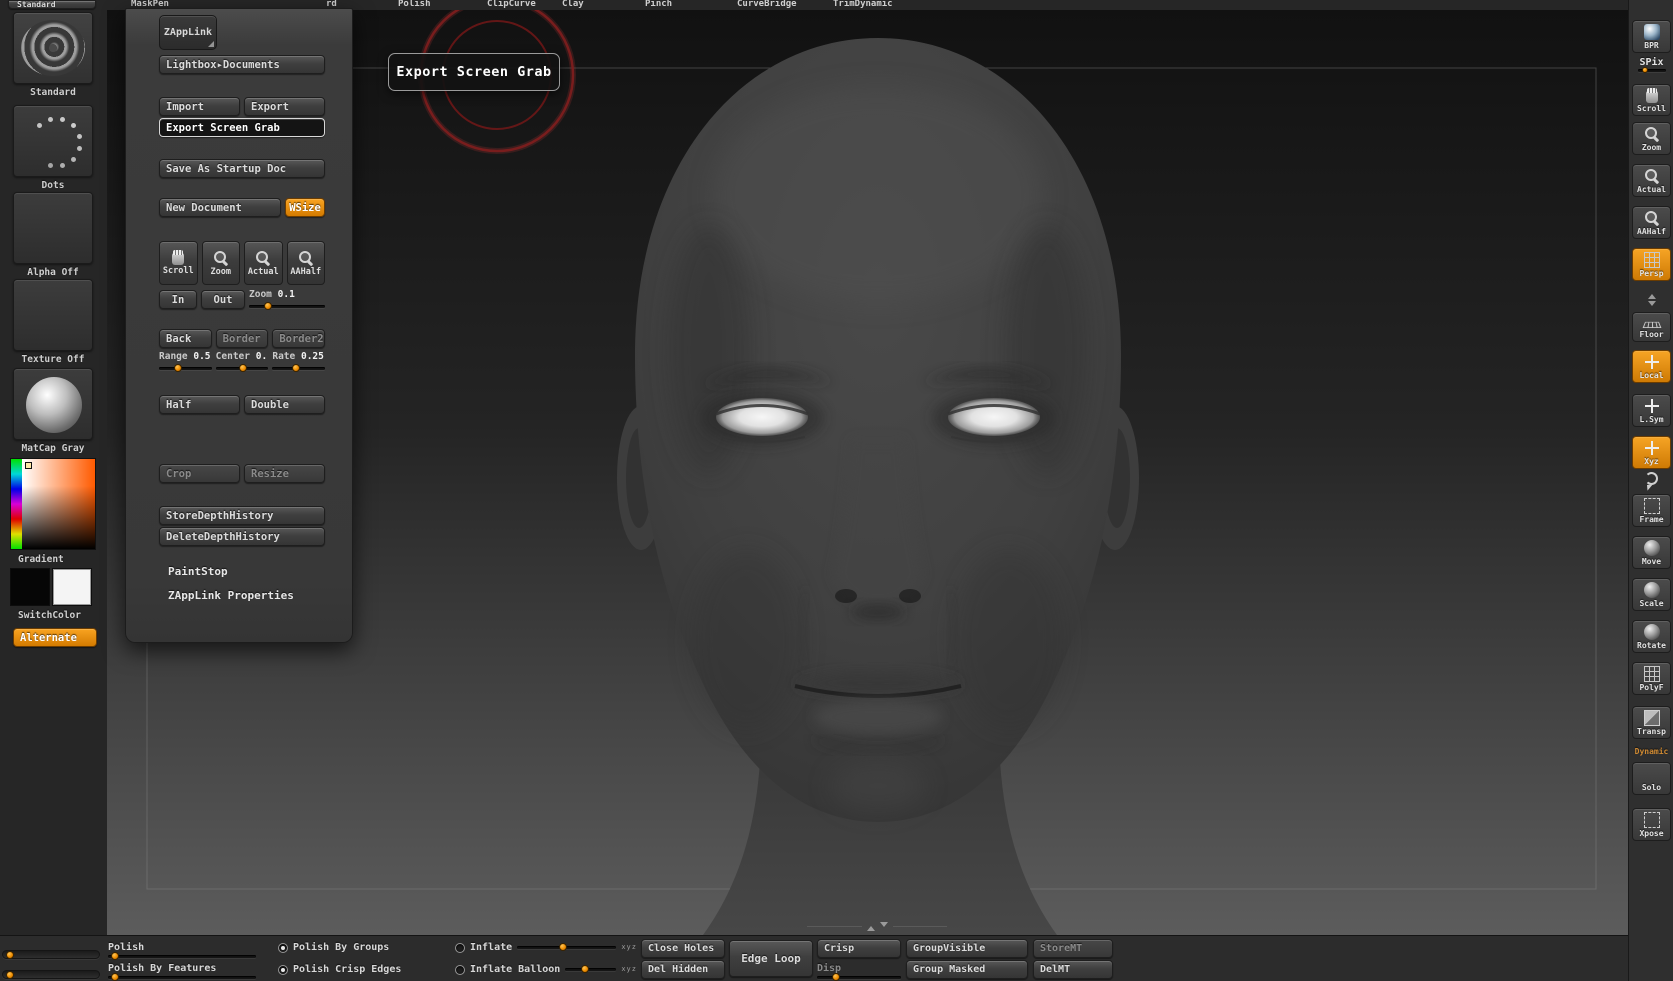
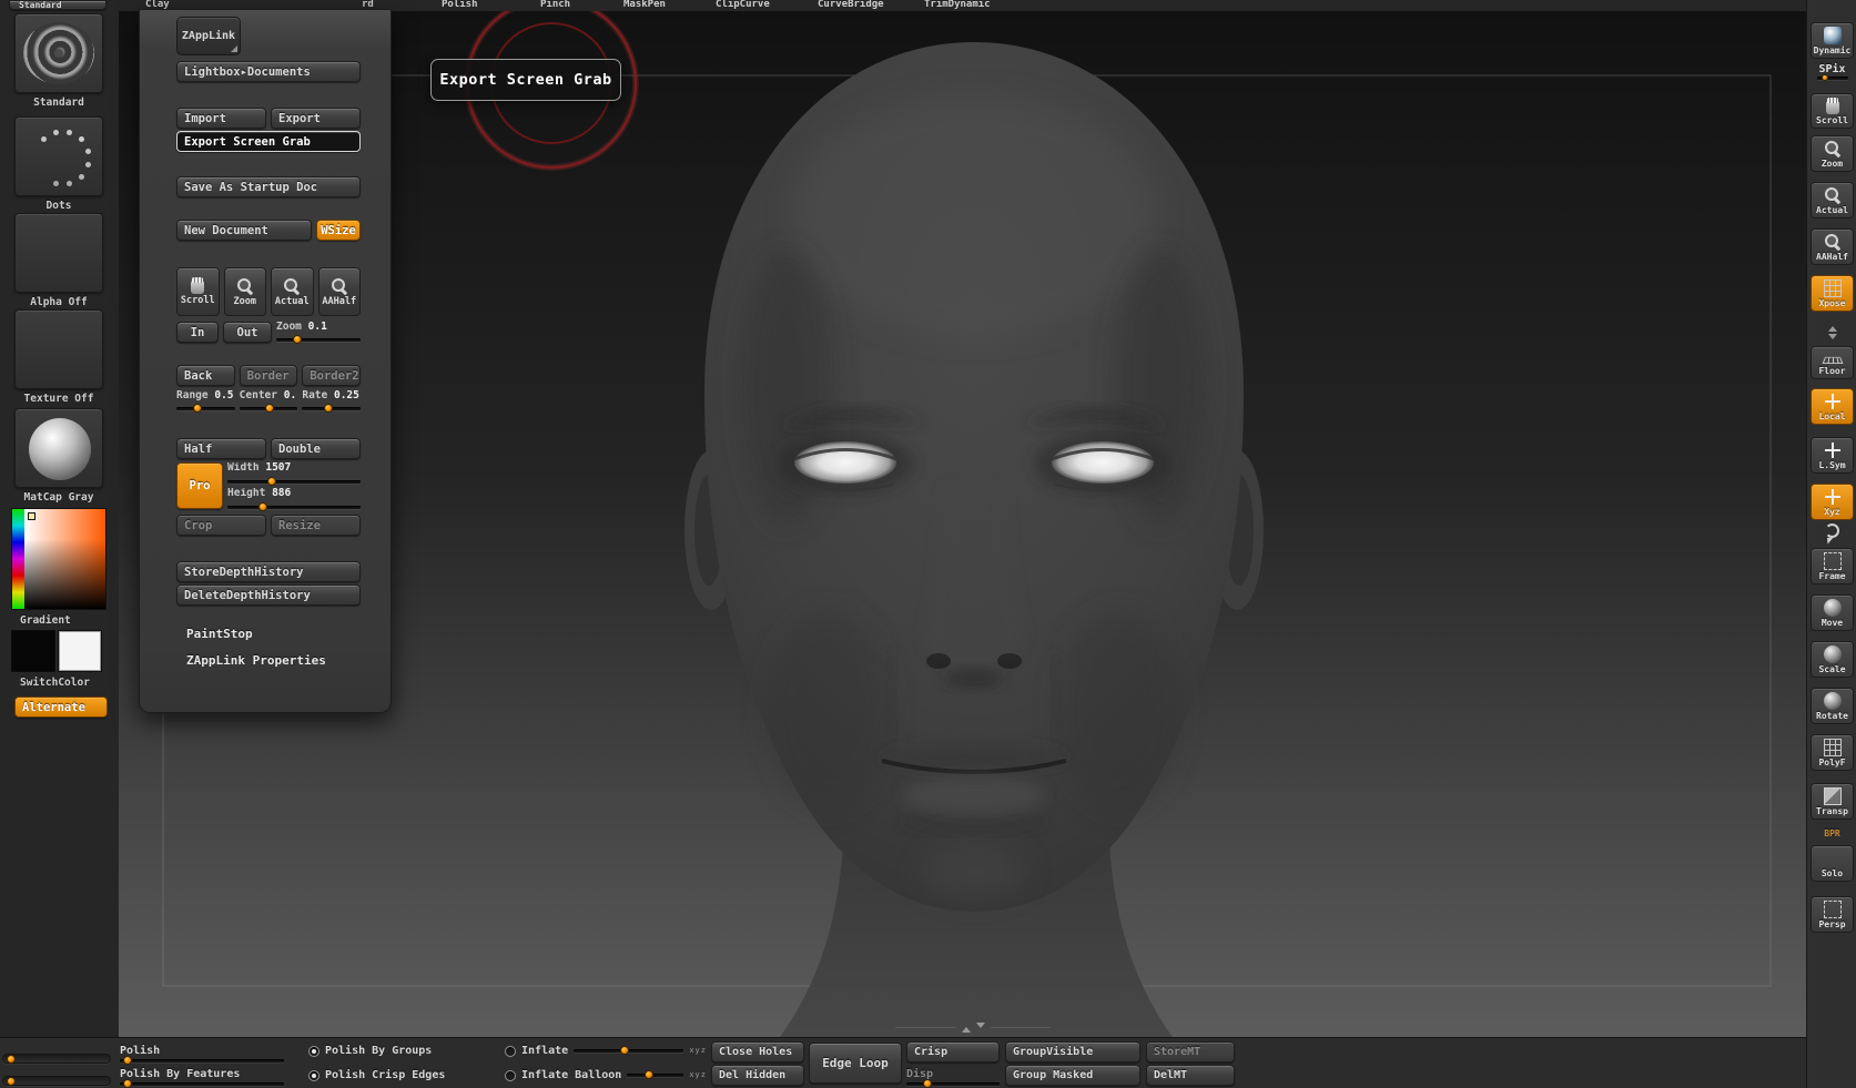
  Standard
- MaskPen
+ Clay
  rd
  Polish
- ClipCurve
+ Pinch
- Clay
+ MaskPen
- Pinch
+ ClipCurve
  CurveBridge
  TrimDynamic
  Standard
  Dots
  Alpha Off
  Texture Off
  MatCap Gray
  Gradient
  SwitchColor
  Alternate
  ZAppLink
  Lightbox▸Documents
  Import
  Export
  Export Screen Grab
  Save As Startup Doc
  New Document
  WSize
  Scroll
  Zoom
  Actual
  AAHalf
  In
  Out
  Zoom 0.1
  Back
  Border
  Border2
  Range 0.5
  Center 0.
  Rate 0.25
  Half
  Double
+ Pro
+ Width 1507
+ Height 886
  Crop
  Resize
  StoreDepthHistory
  DeleteDepthHistory
  PaintStop
  ZAppLink Properties
  Export Screen Grab
- BPR
+ Dynamic
  SPix
  Scroll
  Zoom
  Actual
  AAHalf
- Persp
+ Xpose
  Floor
  Local
  L.Sym
  Xyz
  Frame
  Move
  Scale
  Rotate
  PolyF
  Transp
- Dynamic
+ BPR
  Solo
- Xpose
+ Persp
  Polish
  Polish By Features
  Polish By Groups
  Polish Crisp Edges
  Inflate
  xyz
  Inflate Balloon
  xyz
  Close Holes
  Del Hidden
  Edge Loop
  Crisp
  Disp
  GroupVisible
  Group Masked
  StoreMT
  DelMT
